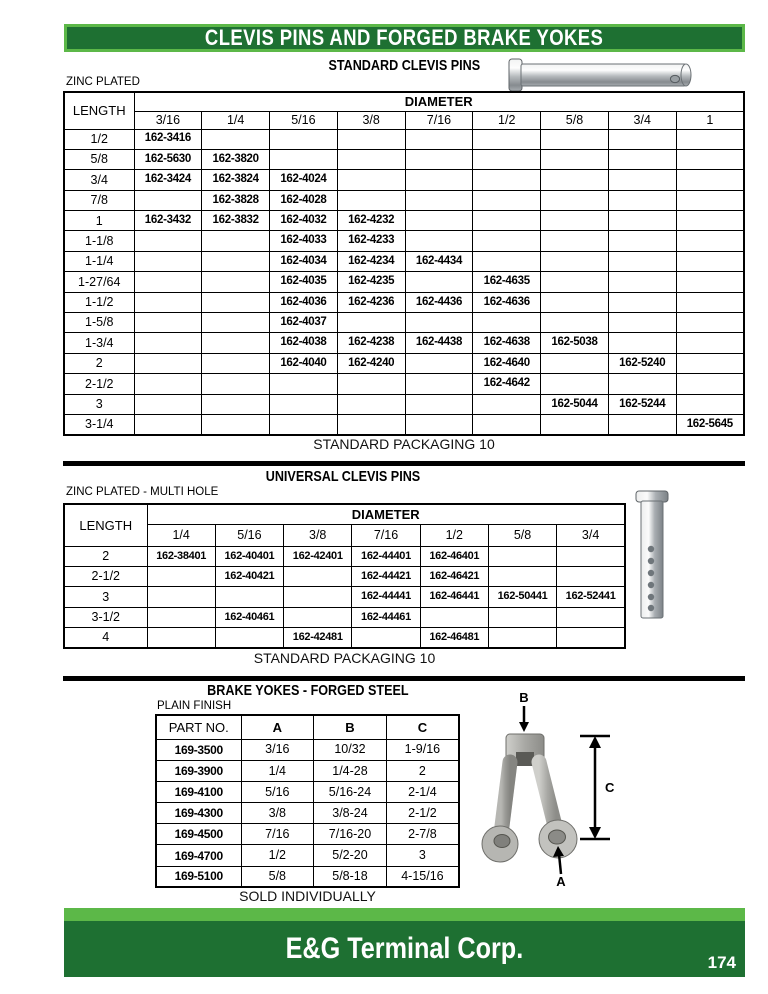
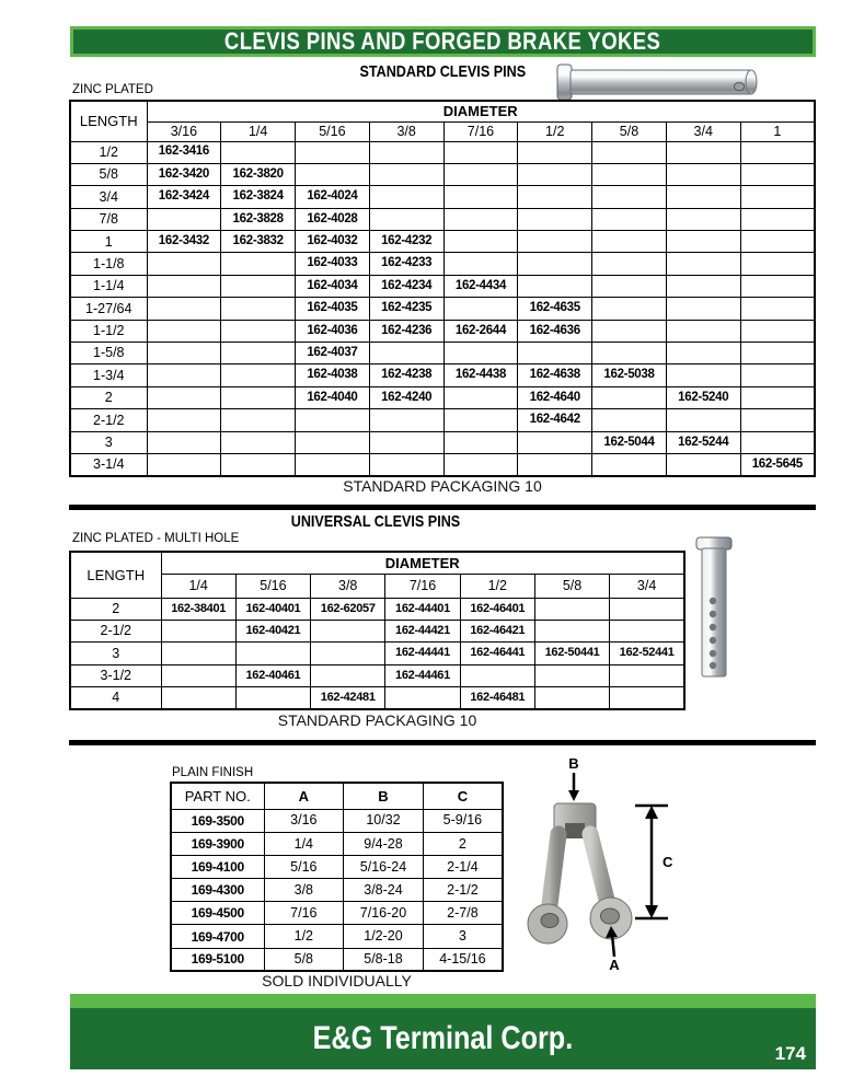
  CLEVIS PINS AND FORGED BRAKE YOKES
  STANDARD CLEVIS PINS
  ZINC PLATED
  LENGTH	DIAMETER
  3/16	1/4	5/16	3/8	7/16	1/2	5/8	3/4	1
  1/2	162-3416
- 5/8	162-5630	162-3820
+ 5/8	162-3420	162-3820
  3/4	162-3424	162-3824	162-4024
  7/8		162-3828	162-4028
  1	162-3432	162-3832	162-4032	162-4232
  1-1/8			162-4033	162-4233
  1-1/4			162-4034	162-4234	162-4434
  1-27/64			162-4035	162-4235		162-4635
- 1-1/2			162-4036	162-4236	162-4436	162-4636
+ 1-1/2			162-4036	162-4236	162-2644	162-4636
  1-5/8			162-4037
  1-3/4			162-4038	162-4238	162-4438	162-4638	162-5038
  2			162-4040	162-4240		162-4640		162-5240
  2-1/2						162-4642
  3							162-5044	162-5244
  3-1/4									162-5645
  STANDARD PACKAGING 10
  UNIVERSAL CLEVIS PINS
  ZINC PLATED - MULTI HOLE
  LENGTH	DIAMETER
  1/4	5/16	3/8	7/16	1/2	5/8	3/4
- 2	162-38401	162-40401	162-42401	162-44401	162-46401
+ 2	162-38401	162-40401	162-62057	162-44401	162-46401
  2-1/2		162-40421		162-44421	162-46421
  3				162-44441	162-46441	162-50441	162-52441
  3-1/2		162-40461		162-44461
  4			162-42481		162-46481
  STANDARD PACKAGING 10
- BRAKE YOKES - FORGED STEEL
  PLAIN FINISH
  PART NO.	A	B	C
- 169-3500	3/16	10/32	1-9/16
+ 169-3500	3/16	10/32	5-9/16
- 169-3900	1/4	1/4-28	2
+ 169-3900	1/4	9/4-28	2
  169-4100	5/16	5/16-24	2-1/4
  169-4300	3/8	3/8-24	2-1/2
  169-4500	7/16	7/16-20	2-7/8
- 169-4700	1/2	5/2-20	3
+ 169-4700	1/2	1/2-20	3
  169-5100	5/8	5/8-18	4-15/16
  B
  C
  A
  SOLD INDIVIDUALLY
  E&G Terminal Corp.
  174
